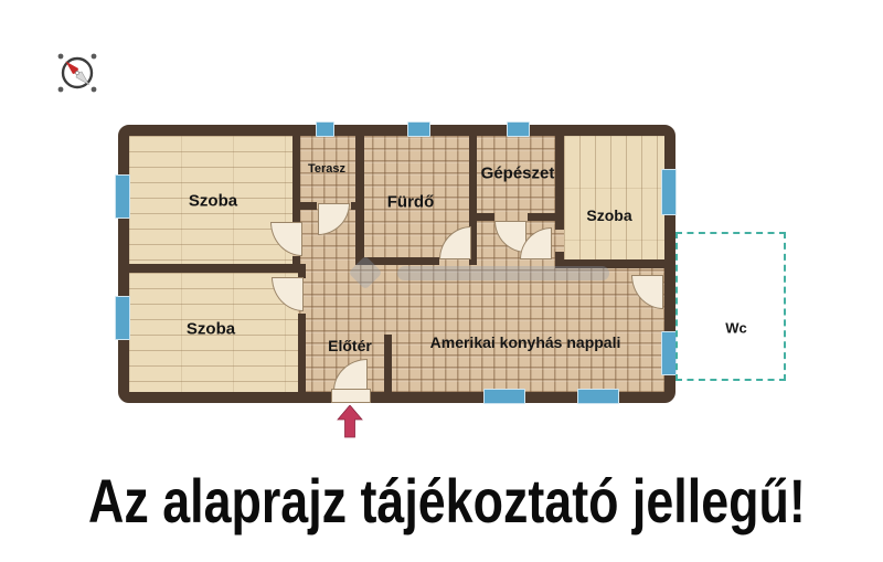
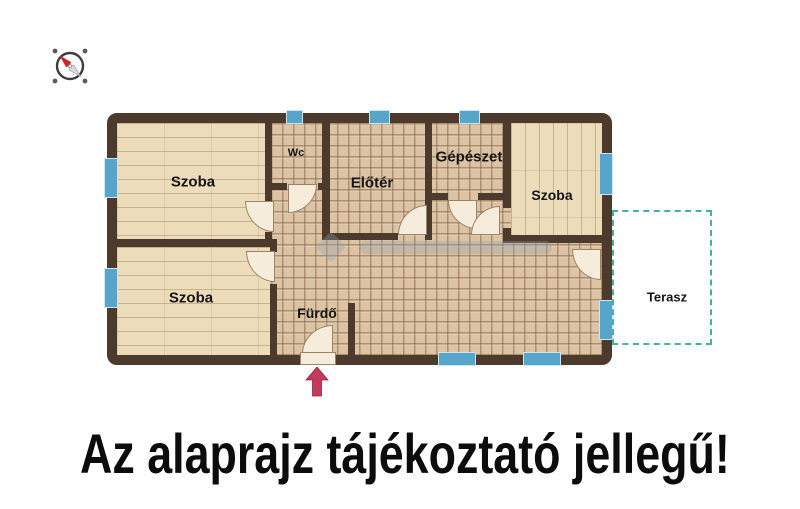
  Szoba
  Szoba
- Terasz
+ Wc
- Fürdő
+ Előtér
  Gépészet
  Szoba
- Előtér
+ Fürdő
- Amerikai konyhás nappali
- Wc
+ Terasz
  Az alaprajz tájékoztató jellegű!
